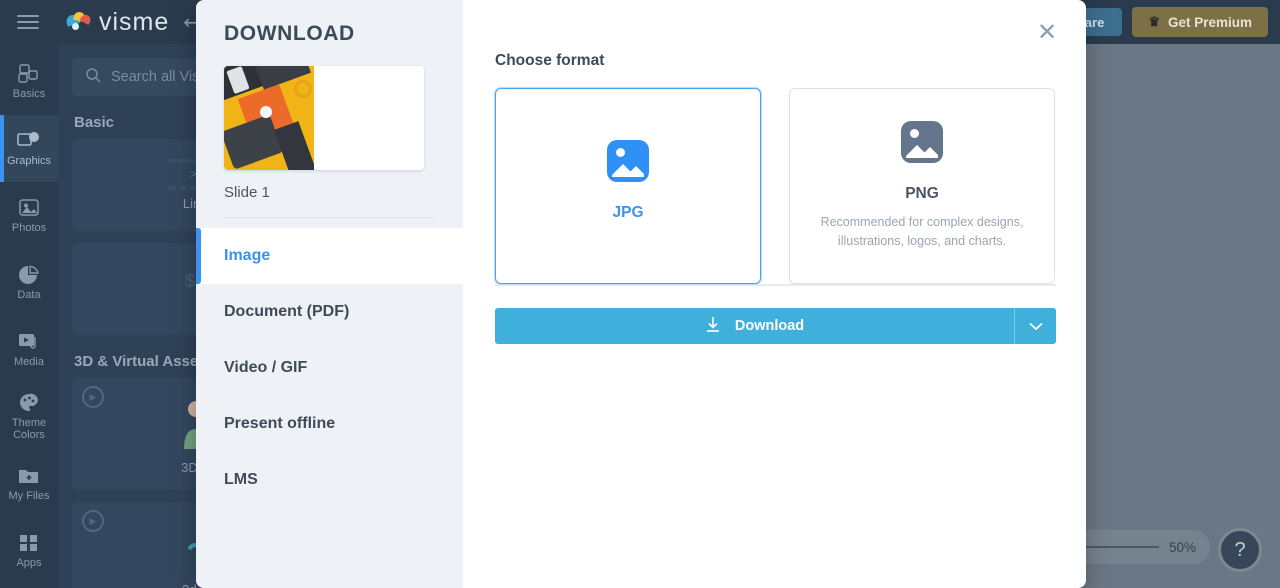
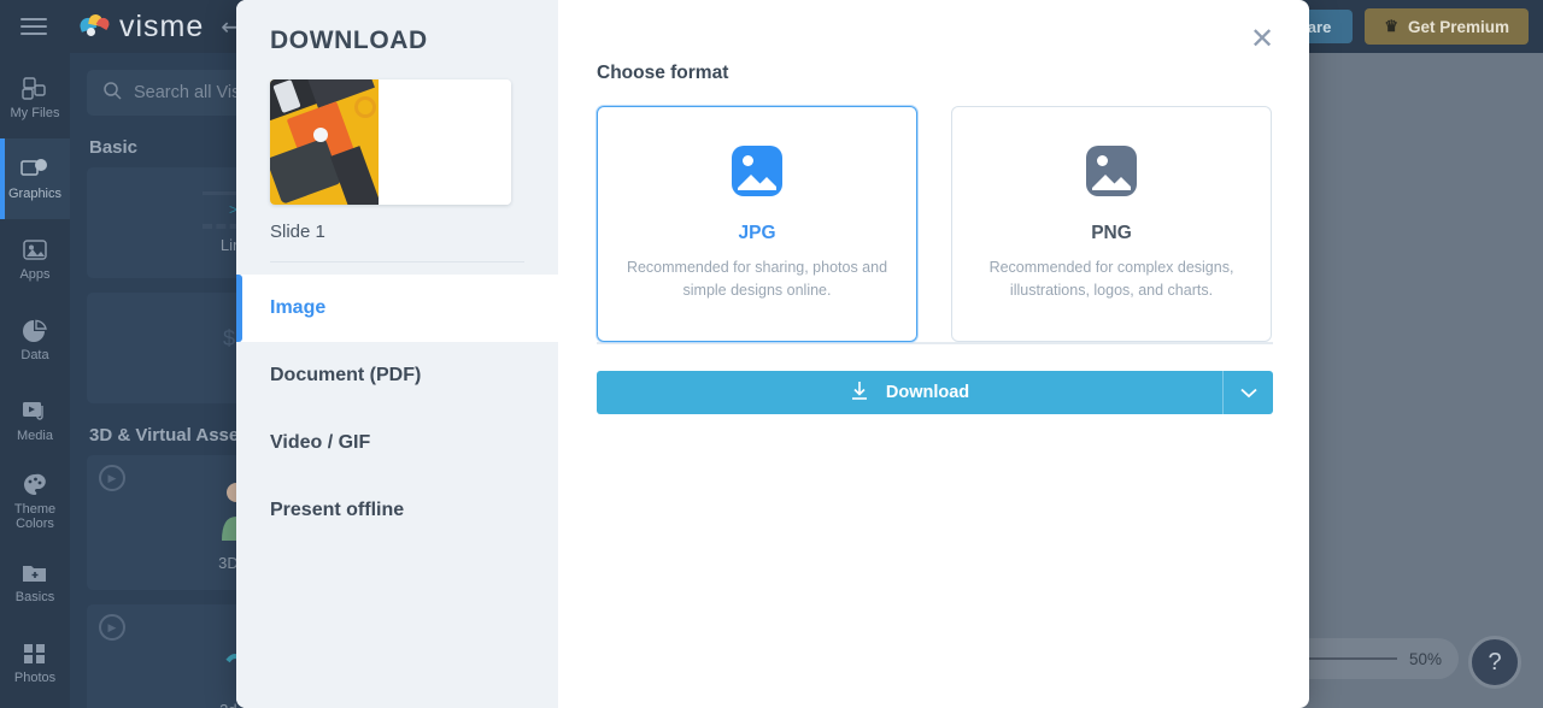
  visme
  ↩
  are
  ♛
  Get Premium
- Basics
+ My Files
  Graphics
- Photos
+ Apps
  Data
  Media
  Theme Colors
- My Files
+ Basics
- Apps
+ Photos
  Search all Vi
  Basic
  $
  3D & Virtual Asse
  ▶
  ▶
  50%
  ?
  DOWNLOAD
  Slide 1
  Image
  Document (PDF)
  Video / GIF
  Present offline
- LMS
  ✕
  Choose format
  JPG
+ Recommended for sharing, photos and simple designs online.
  PNG
  Recommended for complex designs, illustrations, logos, and charts.
  Download
